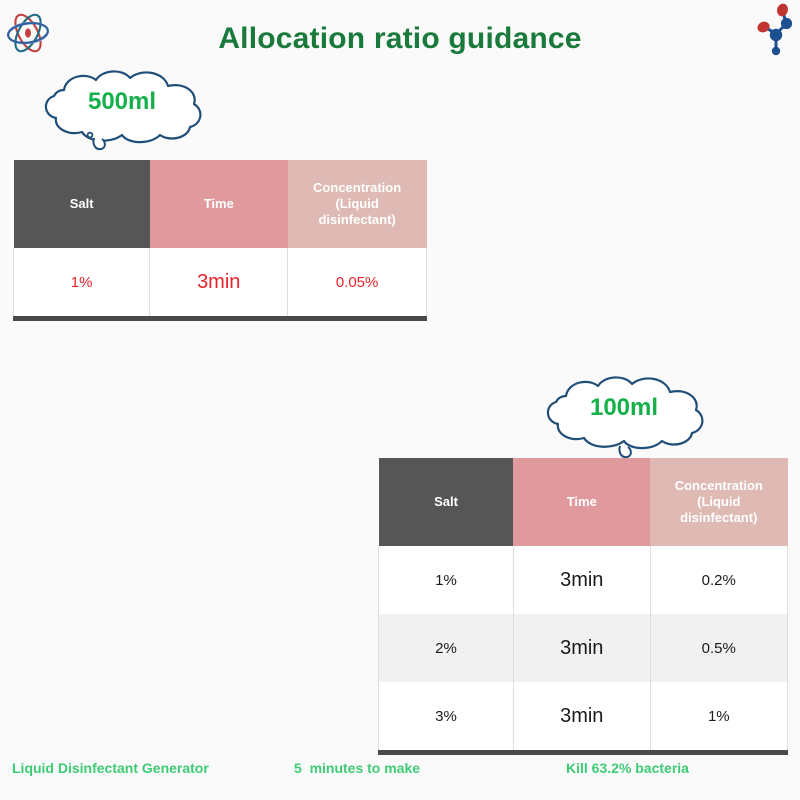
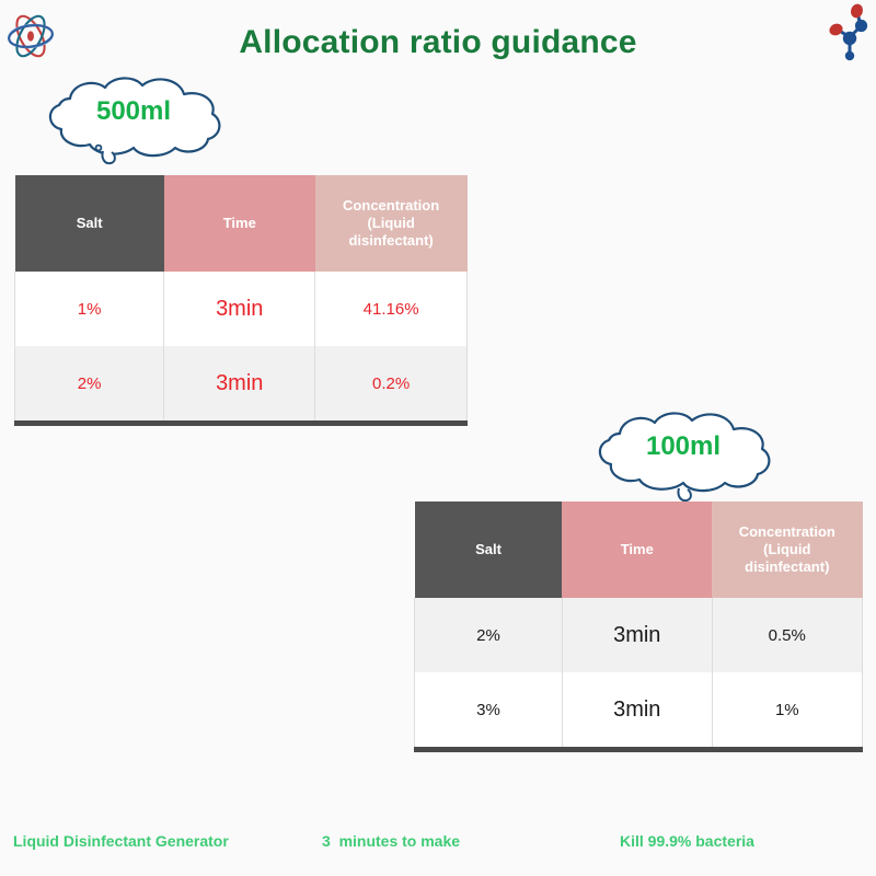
  Allocation ratio guidance
  500ml
  Salt	Time	Concentration (Liquid disinfectant)
- 1%	3min	0.05%
+ 1%	3min	41.16%
+ 2%	3min	0.2%
  100ml
  Salt	Time	Concentration (Liquid disinfectant)
- 1%	3min	0.2%
  2%	3min	0.5%
  3%	3min	1%
  Liquid Disinfectant Generator
- 5 minutes to make
+ 3 minutes to make
- Kill 63.2% bacteria
+ Kill 99.9% bacteria
